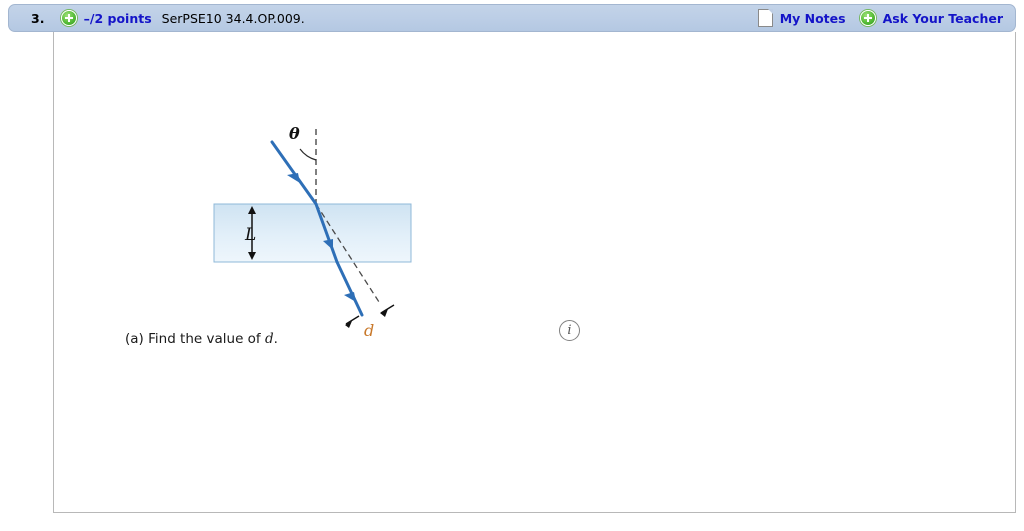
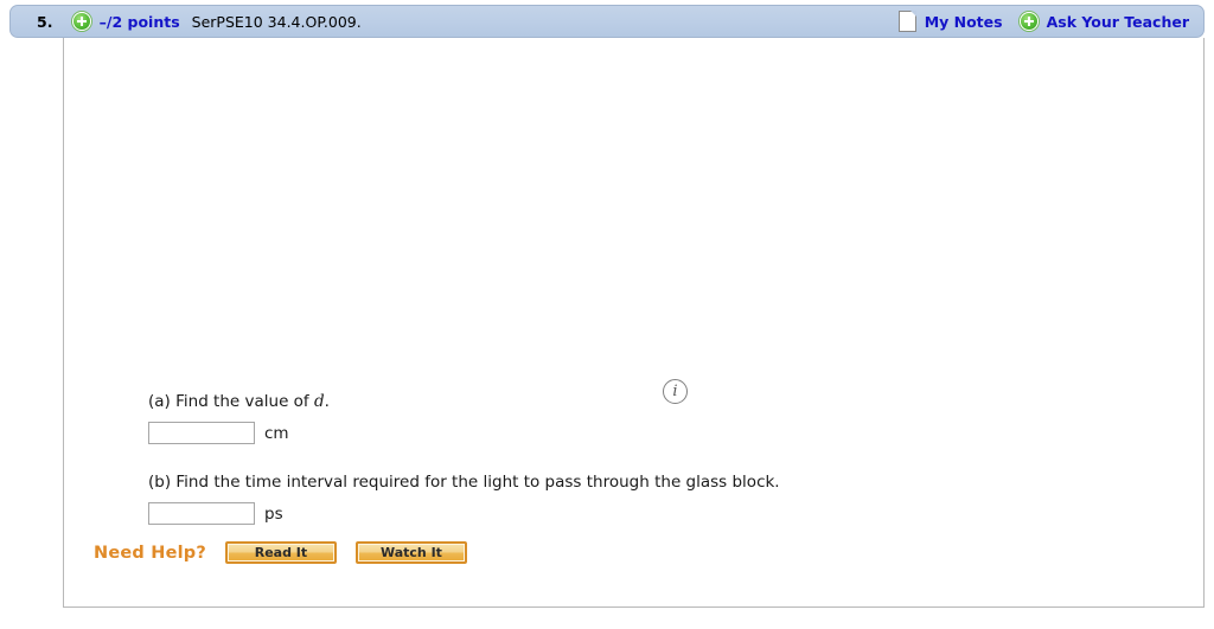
- 3.
+ 5.
  –/2 points
  SerPSE10 34.4.OP.009.
  My Notes
  Ask Your Teacher
- θ
- L
- d
  i
  (a) Find the value of d.
+ cm
+ (b) Find the time interval required for the light to pass through the glass block.
+ ps
+ Need Help?
+ Read It
+ Watch It
